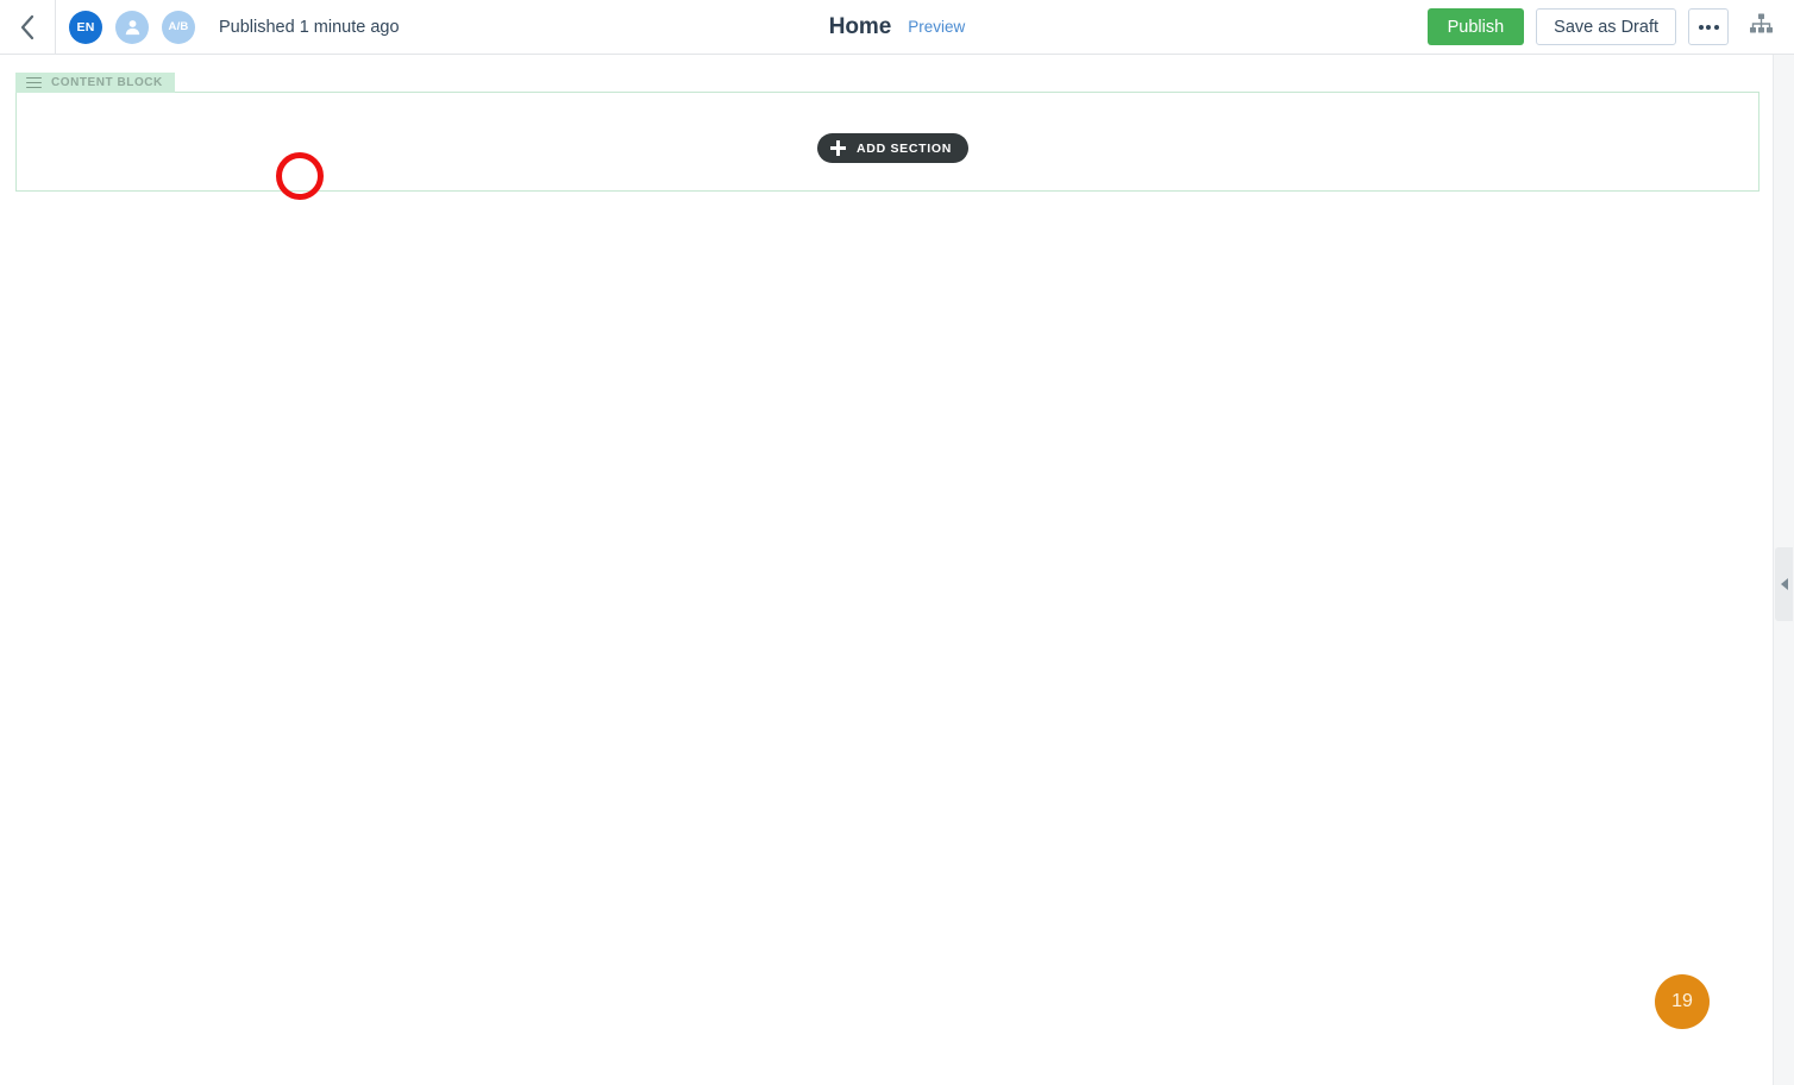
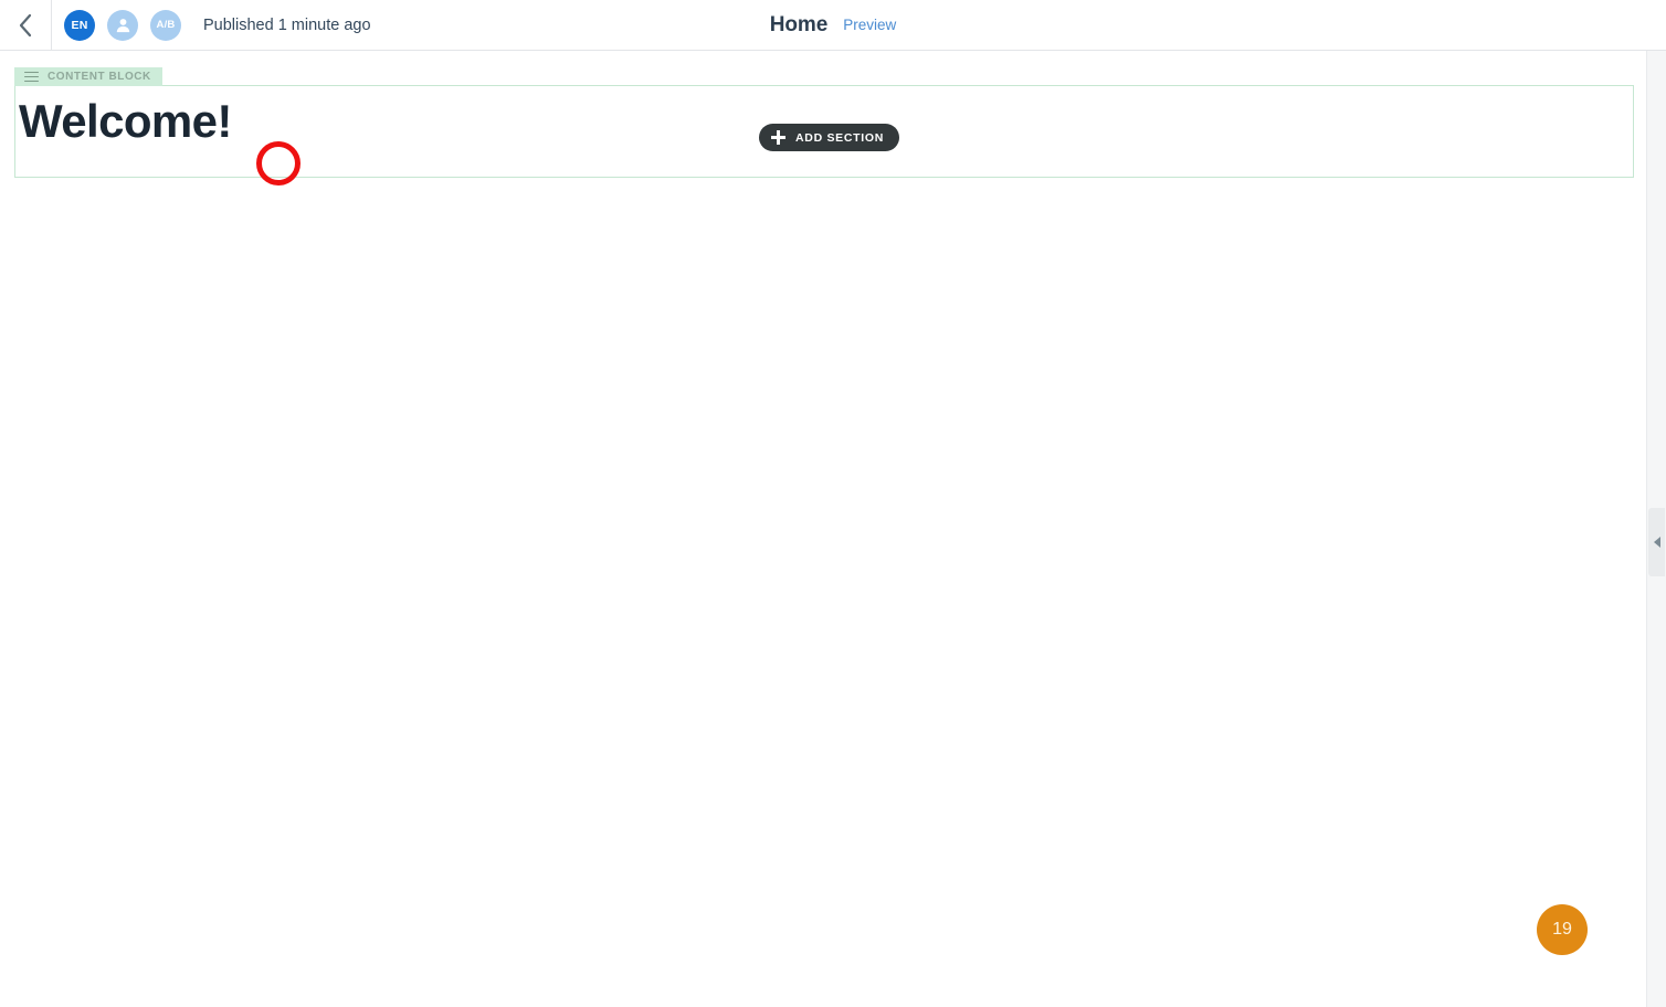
  EN
  A/B
  Published 1 minute ago
  Home
  Preview
- Publish
- Save as Draft
  ADD SECTION
  CONTENT BLOCK
+ Welcome!
  19
